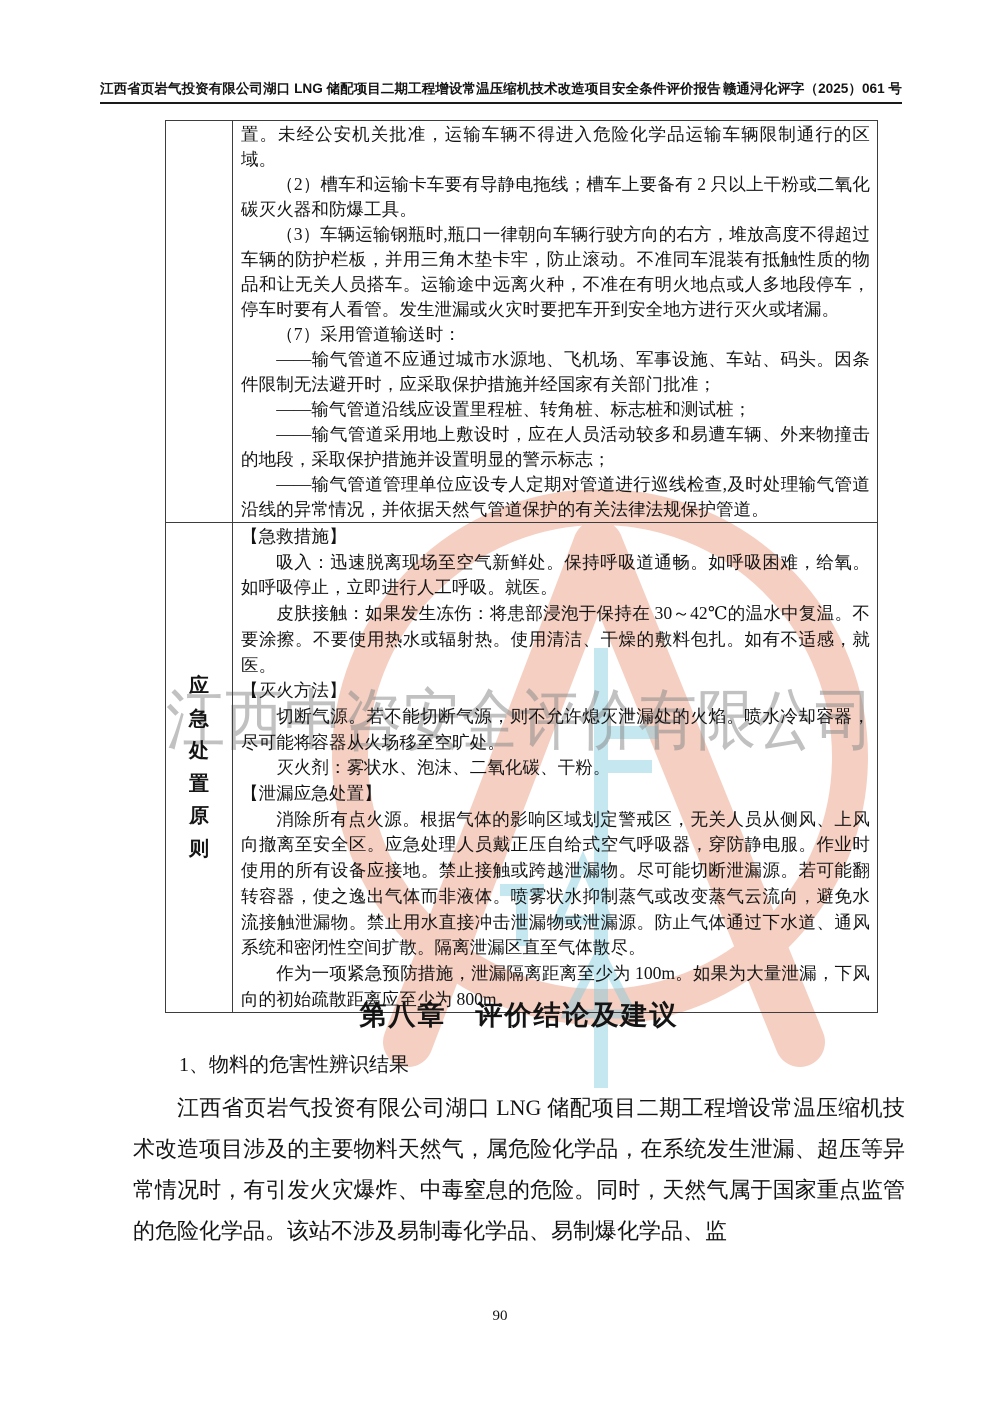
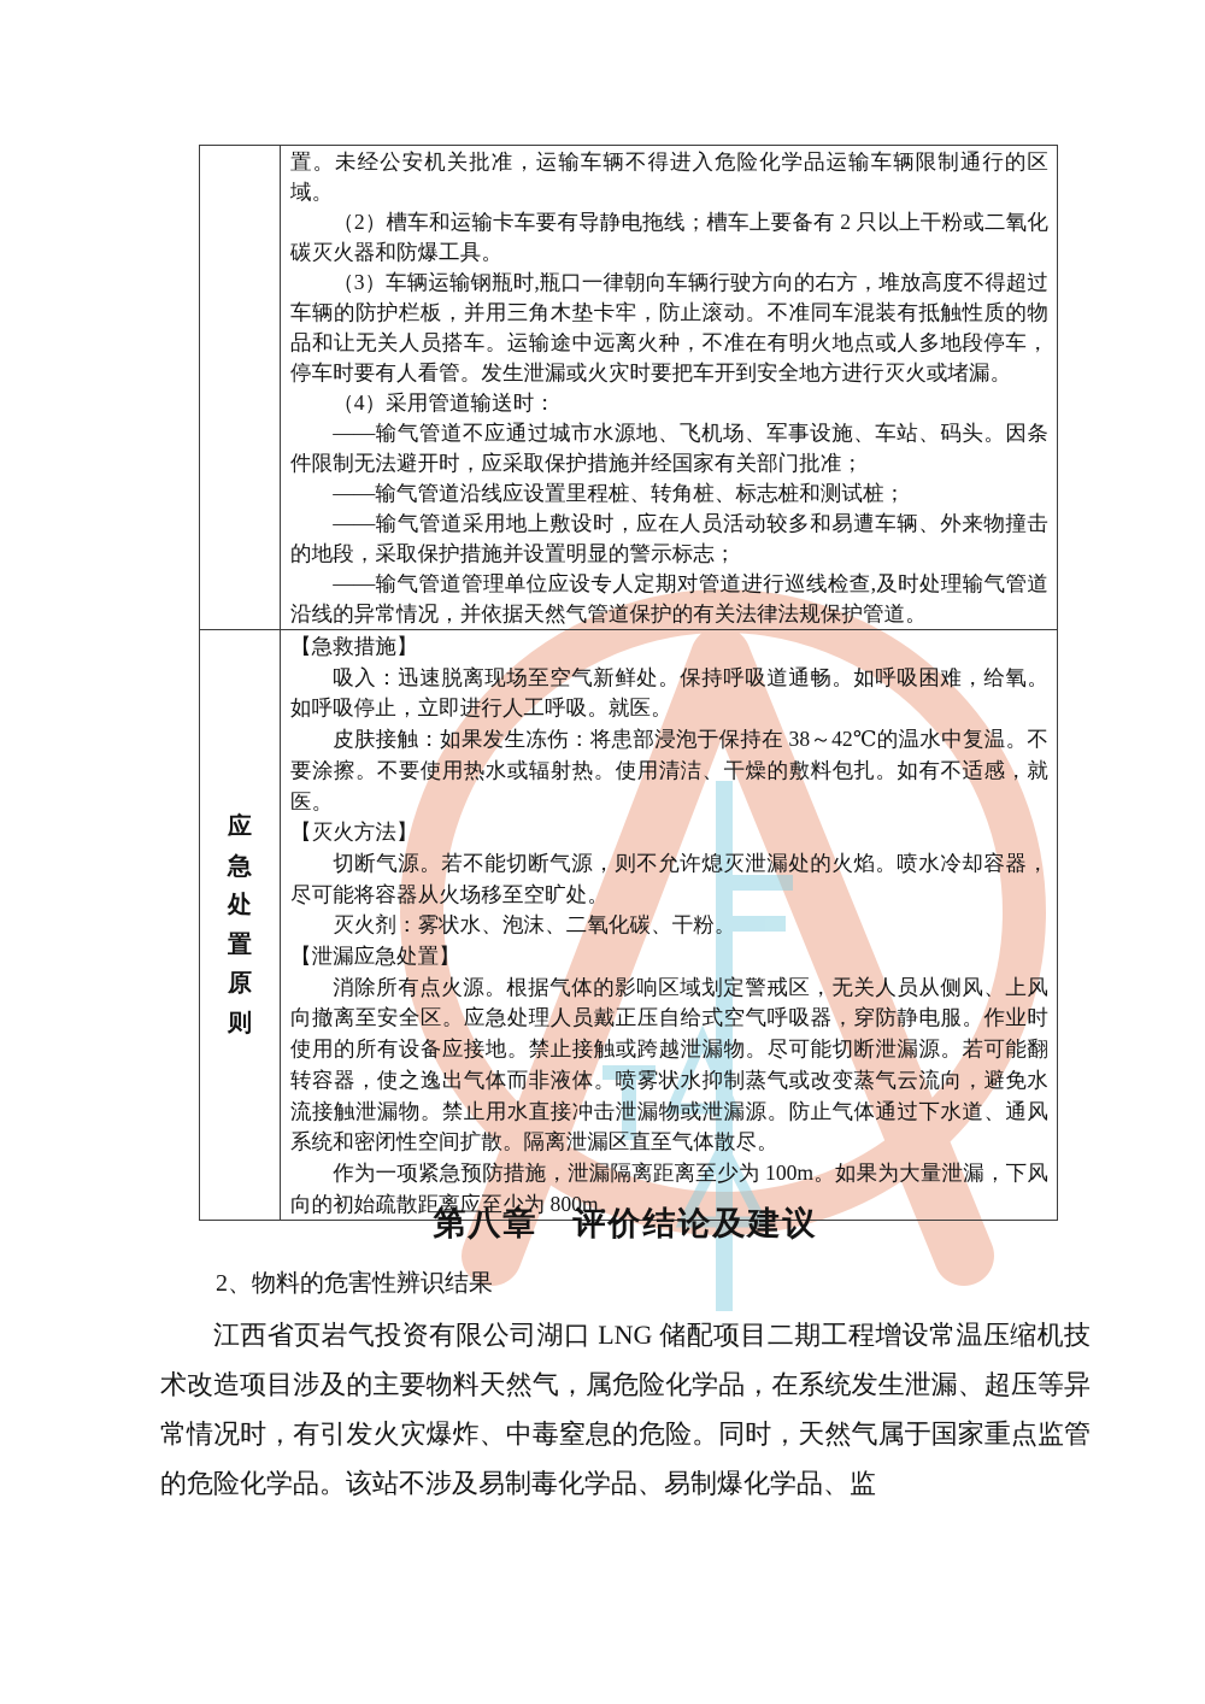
- 江西中咨安全评价有限公司
- 江西省页岩气投资有限公司湖口 LNG 储配项目二期工程增设常温压缩机技术改造项目安全条件评价报告
- 赣通浔化评字（2025）061 号
- 	置。未经公安机关批准，运输车辆不得进入危险化学品运输车辆限制通行的区域。（2）槽车和运输卡车要有导静电拖线；槽车上要备有 2 只以上干粉或二氧化碳灭火器和防爆工具。（3）车辆运输钢瓶时,瓶口一律朝向车辆行驶方向的右方，堆放高度不得超过车辆的防护栏板，并用三角木垫卡牢，防止滚动。不准同车混装有抵触性质的物品和让无关人员搭车。运输途中远离火种，不准在有明火地点或人多地段停车，停车时要有人看管。发生泄漏或火灾时要把车开到安全地方进行灭火或堵漏。（7）采用管道输送时：——输气管道不应通过城市水源地、飞机场、军事设施、车站、码头。因条件限制无法避开时，应采取保护措施并经国家有关部门批准；——输气管道沿线应设置里程桩、转角桩、标志桩和测试桩；——输气管道采用地上敷设时，应在人员活动较多和易遭车辆、外来物撞击的地段，采取保护措施并设置明显的警示标志；——输气管道管理单位应设专人定期对管道进行巡线检查,及时处理输气管道沿线的异常情况，并依据天然气管道保护的有关法律法规保护管道。
+ 	置。未经公安机关批准，运输车辆不得进入危险化学品运输车辆限制通行的区域。（2）槽车和运输卡车要有导静电拖线；槽车上要备有 2 只以上干粉或二氧化碳灭火器和防爆工具。（3）车辆运输钢瓶时,瓶口一律朝向车辆行驶方向的右方，堆放高度不得超过车辆的防护栏板，并用三角木垫卡牢，防止滚动。不准同车混装有抵触性质的物品和让无关人员搭车。运输途中远离火种，不准在有明火地点或人多地段停车，停车时要有人看管。发生泄漏或火灾时要把车开到安全地方进行灭火或堵漏。（4）采用管道输送时：——输气管道不应通过城市水源地、飞机场、军事设施、车站、码头。因条件限制无法避开时，应采取保护措施并经国家有关部门批准；——输气管道沿线应设置里程桩、转角桩、标志桩和测试桩；——输气管道采用地上敷设时，应在人员活动较多和易遭车辆、外来物撞击的地段，采取保护措施并设置明显的警示标志；——输气管道管理单位应设专人定期对管道进行巡线检查,及时处理输气管道沿线的异常情况，并依据天然气管道保护的有关法律法规保护管道。
- 应急处置原则	【急救措施】吸入：迅速脱离现场至空气新鲜处。保持呼吸道通畅。如呼吸困难，给氧。如呼吸停止，立即进行人工呼吸。就医。皮肤接触：如果发生冻伤：将患部浸泡于保持在 30～42℃的温水中复温。不要涂擦。不要使用热水或辐射热。使用清洁、干燥的敷料包扎。如有不适感，就医。【灭火方法】切断气源。若不能切断气源，则不允许熄灭泄漏处的火焰。喷水冷却容器，尽可能将容器从火场移至空旷处。灭火剂：雾状水、泡沫、二氧化碳、干粉。【泄漏应急处置】消除所有点火源。根据气体的影响区域划定警戒区，无关人员从侧风、上风向撤离至安全区。应急处理人员戴正压自给式空气呼吸器，穿防静电服。作业时使用的所有设备应接地。禁止接触或跨越泄漏物。尽可能切断泄漏源。若可能翻转容器，使之逸出气体而非液体。喷雾状水抑制蒸气或改变蒸气云流向，避免水流接触泄漏物。禁止用水直接冲击泄漏物或泄漏源。防止气体通过下水道、通风系统和密闭性空间扩散。隔离泄漏区直至气体散尽。作为一项紧急预防措施，泄漏隔离距离至少为 100m。如果为大量泄漏，下风向的初始疏散距离应至少为 800m。
+ 应急处置原则	【急救措施】吸入：迅速脱离现场至空气新鲜处。保持呼吸道通畅。如呼吸困难，给氧。如呼吸停止，立即进行人工呼吸。就医。皮肤接触：如果发生冻伤：将患部浸泡于保持在 38～42℃的温水中复温。不要涂擦。不要使用热水或辐射热。使用清洁、干燥的敷料包扎。如有不适感，就医。【灭火方法】切断气源。若不能切断气源，则不允许熄灭泄漏处的火焰。喷水冷却容器，尽可能将容器从火场移至空旷处。灭火剂：雾状水、泡沫、二氧化碳、干粉。【泄漏应急处置】消除所有点火源。根据气体的影响区域划定警戒区，无关人员从侧风、上风向撤离至安全区。应急处理人员戴正压自给式空气呼吸器，穿防静电服。作业时使用的所有设备应接地。禁止接触或跨越泄漏物。尽可能切断泄漏源。若可能翻转容器，使之逸出气体而非液体。喷雾状水抑制蒸气或改变蒸气云流向，避免水流接触泄漏物。禁止用水直接冲击泄漏物或泄漏源。防止气体通过下水道、通风系统和密闭性空间扩散。隔离泄漏区直至气体散尽。作为一项紧急预防措施，泄漏隔离距离至少为 100m。如果为大量泄漏，下风向的初始疏散距离应至少为 800m。
  第八章 评价结论及建议
- 1、物料的危害性辨识结果
+ 2、物料的危害性辨识结果
  江西省页岩气投资有限公司湖口 LNG 储配项目二期工程增设常温压缩机技术改造项目涉及的主要物料天然气，属危险化学品，在系统发生泄漏、超压等异常情况时，有引发火灾爆炸、中毒窒息的危险。同时，天然气属于国家重点监管的危险化学品。该站不涉及易制毒化学品、易制爆化学品、监
- 90
